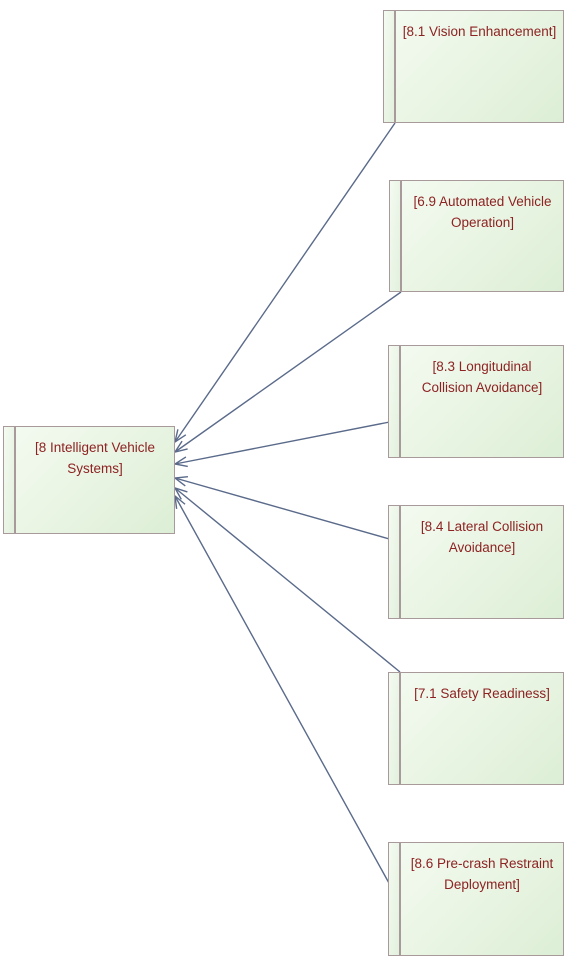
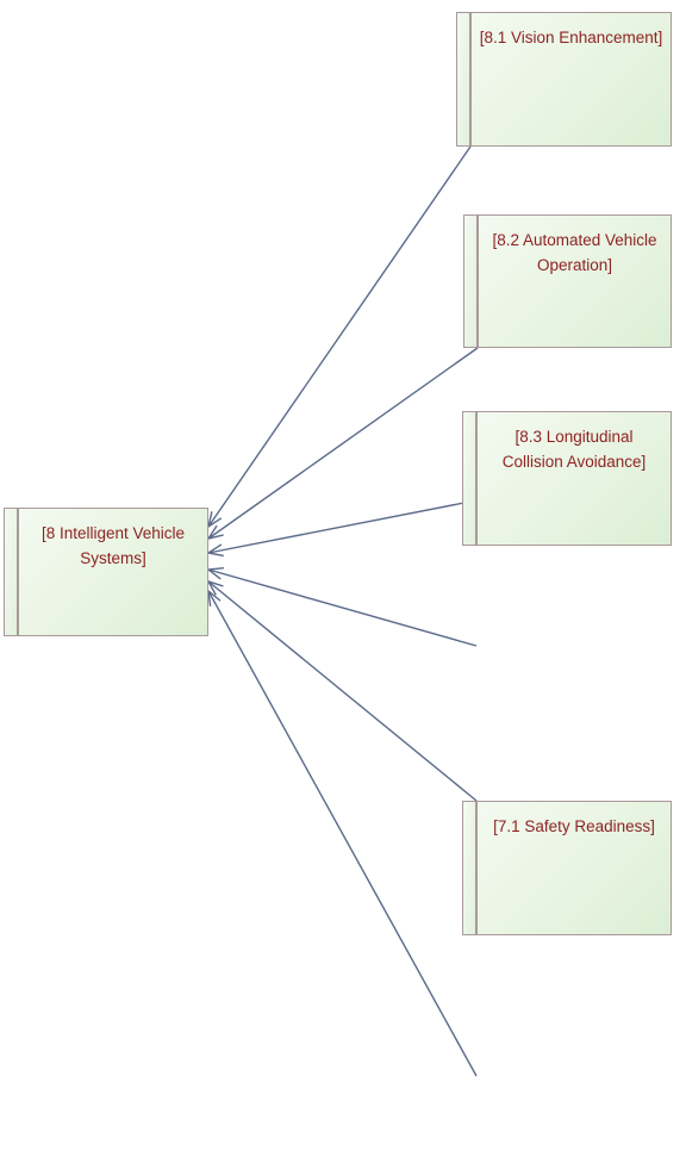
  [8 Intelligent Vehicle Systems]
  [8.1 Vision Enhancement]
- [6.9 Automated Vehicle Operation]
+ [8.2 Automated Vehicle Operation]
  [8.3 Longitudinal Collision Avoidance]
- [8.4 Lateral Collision Avoidance]
  [7.1 Safety Readiness]
- [8.6 Pre-crash Restraint Deployment]
